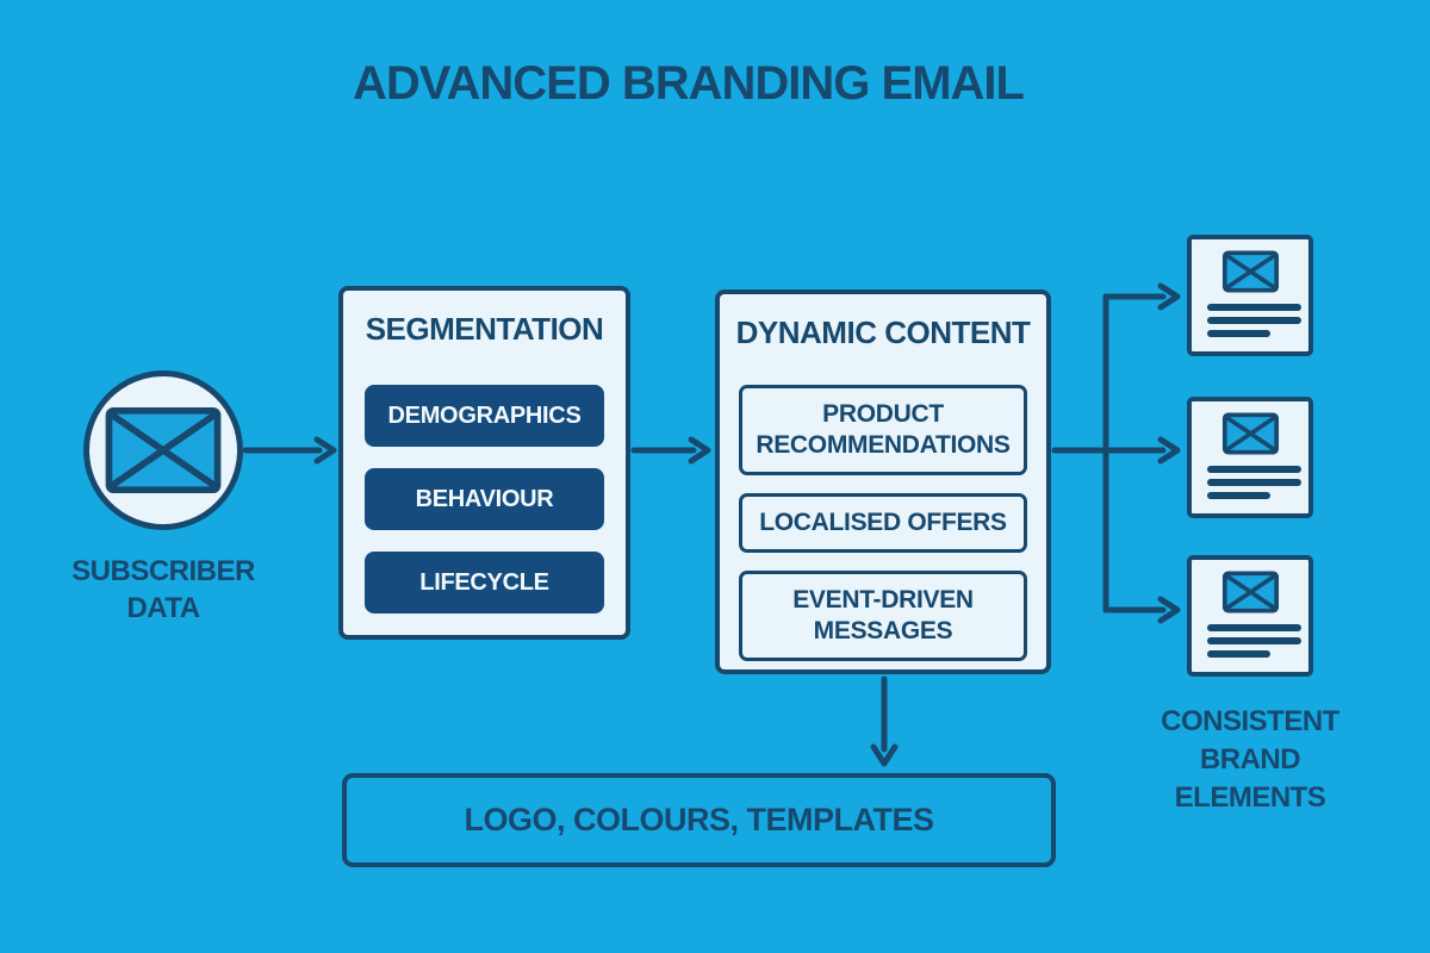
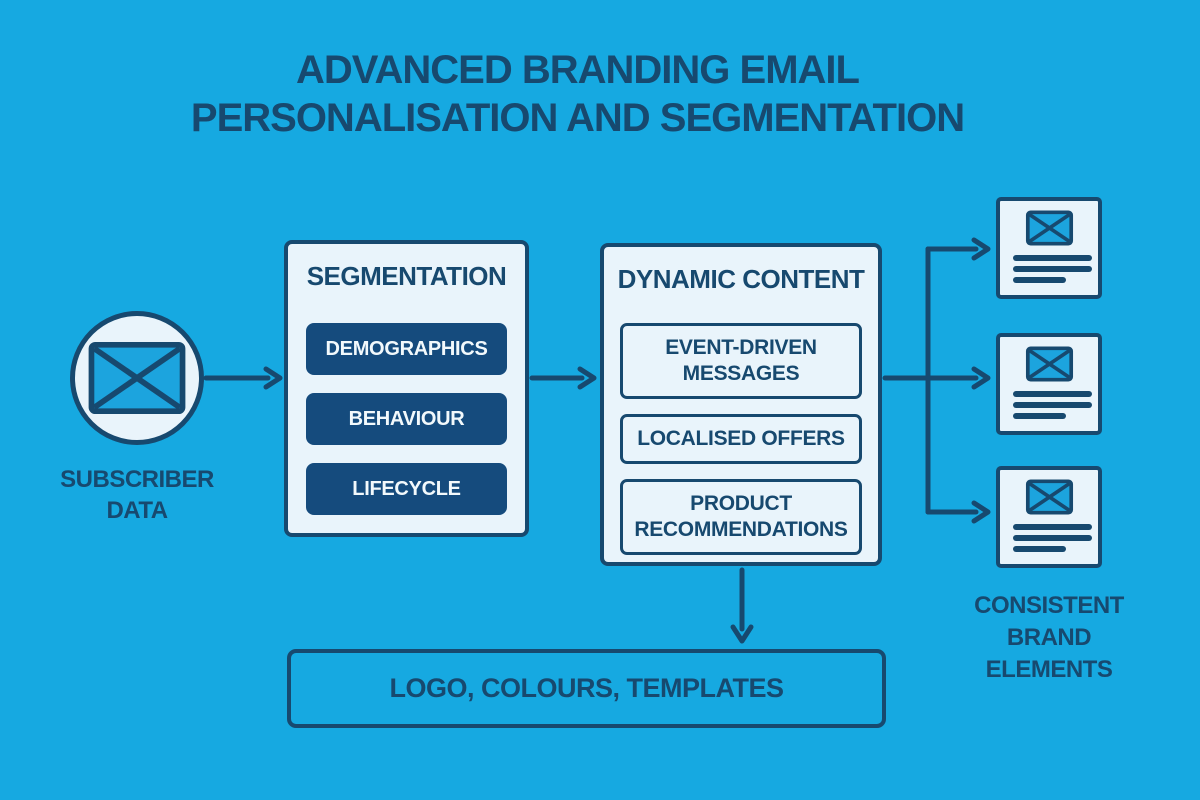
  ADVANCED BRANDING EMAIL
+ PERSONALISATION AND SEGMENTATION
  SUBSCRIBER DATA
  SEGMENTATION
  DEMOGRAPHICS
  BEHAVIOUR
  LIFECYCLE
  DYNAMIC CONTENT
- PRODUCT RECOMMENDATIONS
+ EVENT-DRIVEN MESSAGES
  LOCALISED OFFERS
- EVENT-DRIVEN MESSAGES
+ PRODUCT RECOMMENDATIONS
  CONSISTENT BRAND ELEMENTS
  LOGO, COLOURS, TEMPLATES
